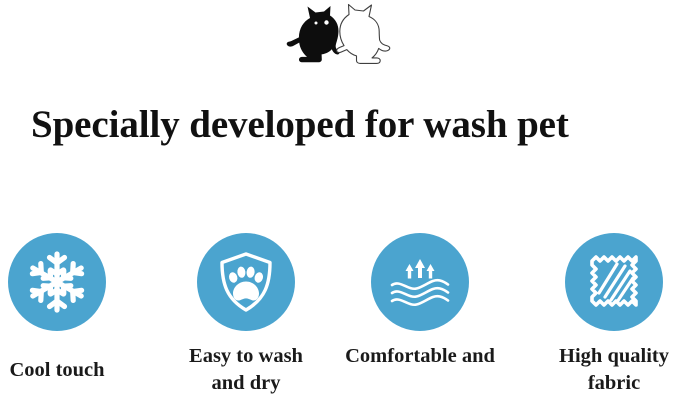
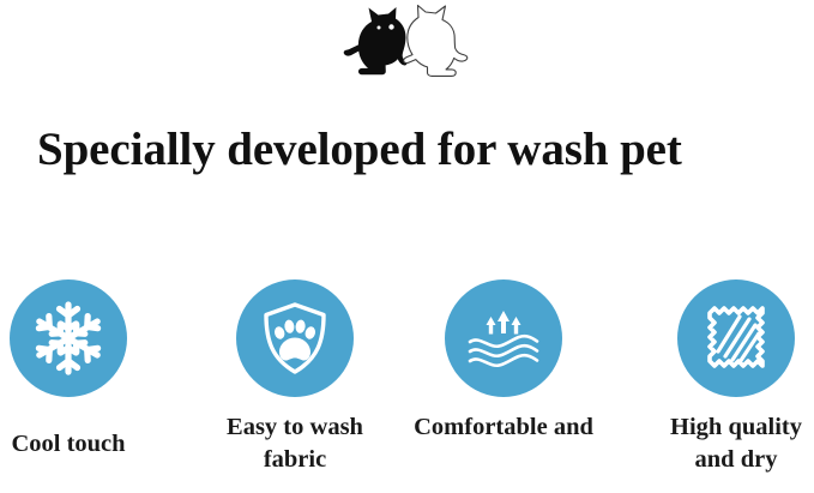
  Specially developed for wash pet
  Cool touch
  Easy to wash
- and dry
+ fabric
  Comfortable and
  High quality
- fabric
+ and dry
